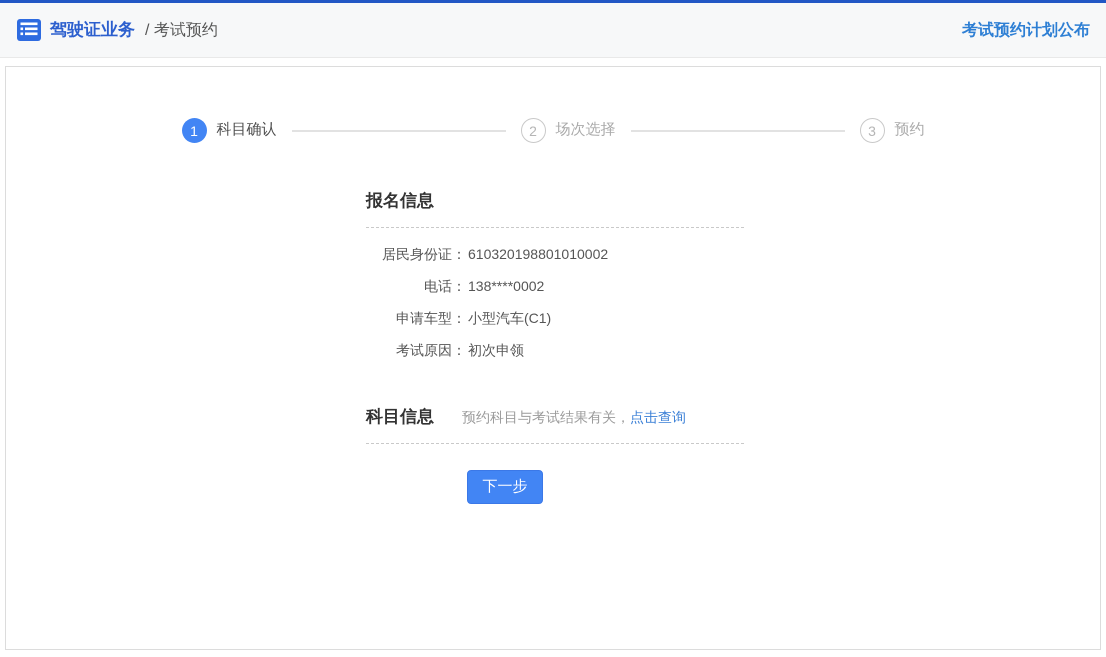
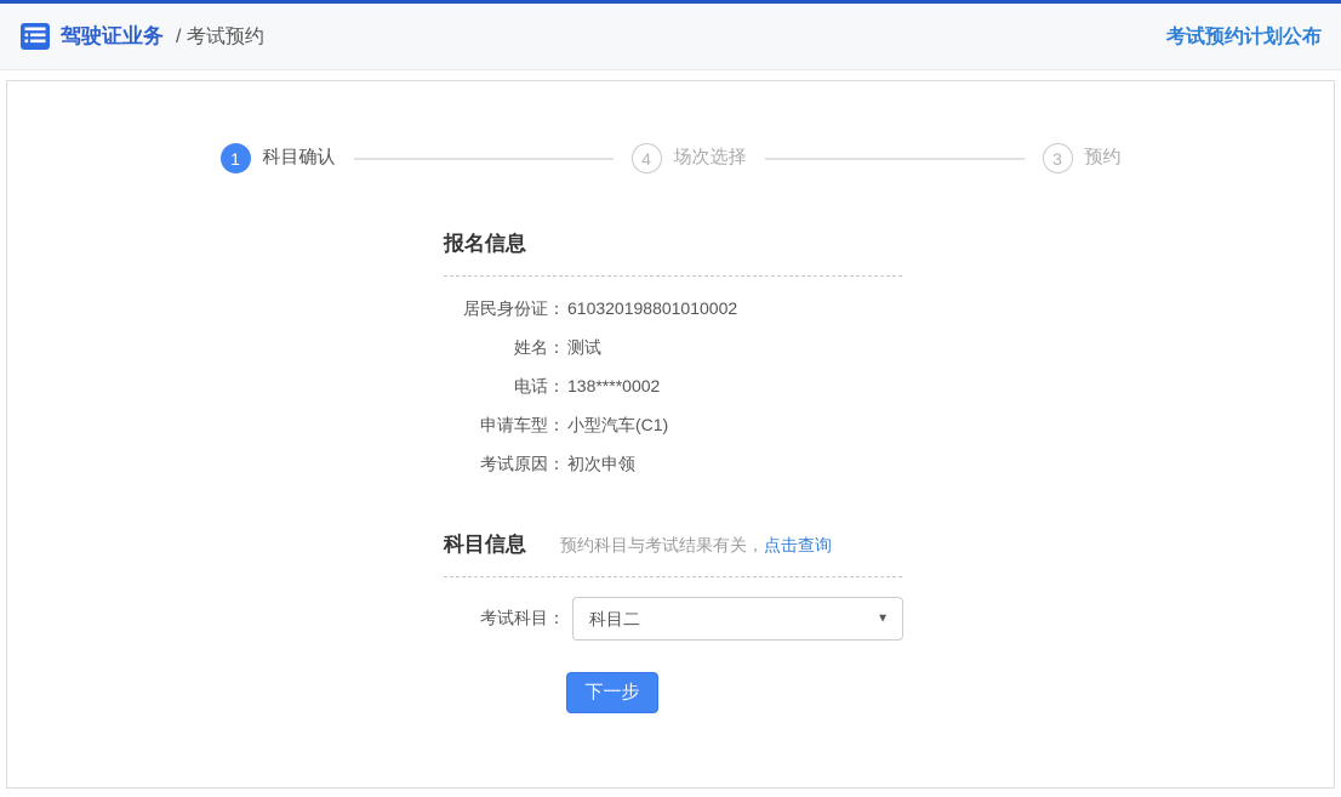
  驾驶证业务
  / 考试预约
  考试预约计划公布
  1
  科目确认
- 2
+ 4
  场次选择
  3
  预约
  报名信息
  居民身份证：
  610320198801010002
+ 姓名：
+ 测试
  电话：
  138****0002
  申请车型：
  小型汽车(C1)
  考试原因：
  初次申领
  科目信息
  预约科目与考试结果有关，
  点击查询
+ 考试科目：
+ 科目二
+ ▼
  下一步
